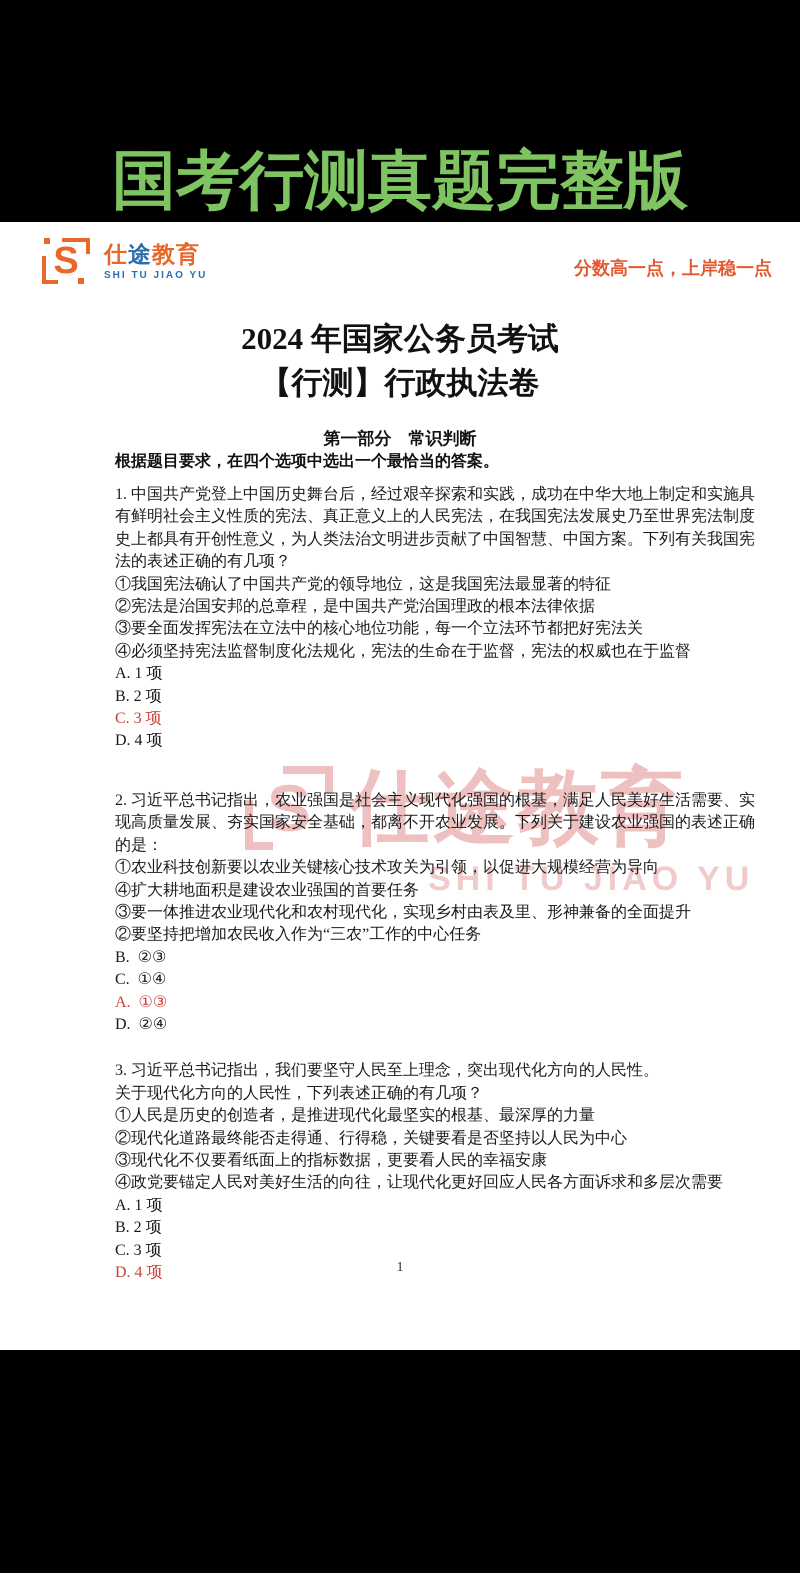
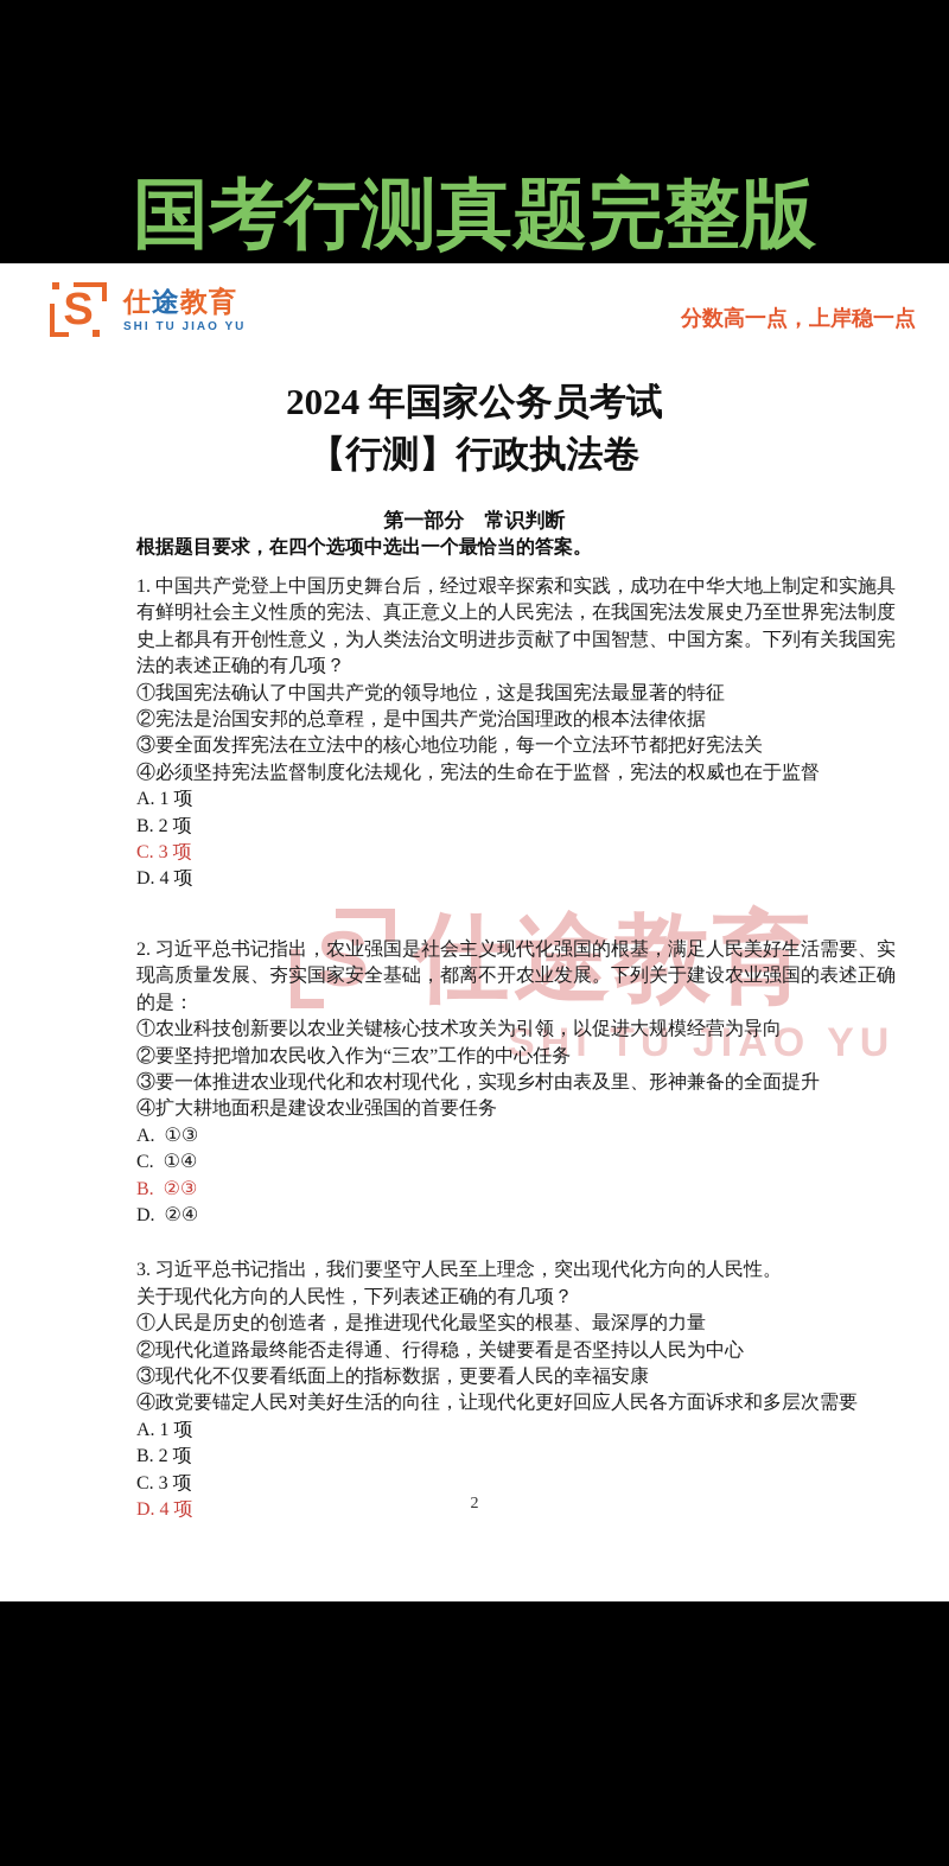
  国考行测真题完整版
  S
  仕途教育
  SHI TU JIAO YU
  分数高一点，上岸稳一点
  2024 年国家公务员考试
  【行测】行政执法卷
  第一部分 常识判断
  根据题目要求，在四个选项中选出一个最恰当的答案。
  S
  仕途教育
  SHI TU JIAO YU
  1. 中国共产党登上中国历史舞台后，经过艰辛探索和实践，成功在中华大地上制定和实施具
  有鲜明社会主义性质的宪法、真正意义上的人民宪法，在我国宪法发展史乃至世界宪法制度
  史上都具有开创性意义，为人类法治文明进步贡献了中国智慧、中国方案。下列有关我国宪
  法的表述正确的有几项？
  ①我国宪法确认了中国共产党的领导地位，这是我国宪法最显著的特征
  ②宪法是治国安邦的总章程，是中国共产党治国理政的根本法律依据
  ③要全面发挥宪法在立法中的核心地位功能，每一个立法环节都把好宪法关
  ④必须坚持宪法监督制度化法规化，宪法的生命在于监督，宪法的权威也在于监督
  A. 1 项
  B. 2 项
  C. 3 项
  D. 4 项
  2. 习近平总书记指出，农业强国是社会主义现代化强国的根基，满足人民美好生活需要、实
  现高质量发展、夯实国家安全基础，都离不开农业发展。下列关于建设农业强国的表述正确
  的是：
  ①农业科技创新要以农业关键核心技术攻关为引领，以促进大规模经营为导向
- ④扩大耕地面积是建设农业强国的首要任务
+ ②要坚持把增加农民收入作为“三农”工作的中心任务
  ③要一体推进农业现代化和农村现代化，实现乡村由表及里、形神兼备的全面提升
- ②要坚持把增加农民收入作为“三农”工作的中心任务
+ ④扩大耕地面积是建设农业强国的首要任务
- B. ②③
+ A. ①③
  C. ①④
- A. ①③
+ B. ②③
  D. ②④
  3. 习近平总书记指出，我们要坚守人民至上理念，突出现代化方向的人民性。
  关于现代化方向的人民性，下列表述正确的有几项？
  ①人民是历史的创造者，是推进现代化最坚实的根基、最深厚的力量
  ②现代化道路最终能否走得通、行得稳，关键要看是否坚持以人民为中心
  ③现代化不仅要看纸面上的指标数据，更要看人民的幸福安康
  ④政党要锚定人民对美好生活的向往，让现代化更好回应人民各方面诉求和多层次需要
  A. 1 项
  B. 2 项
  C. 3 项
  D. 4 项
- 1
+ 2
